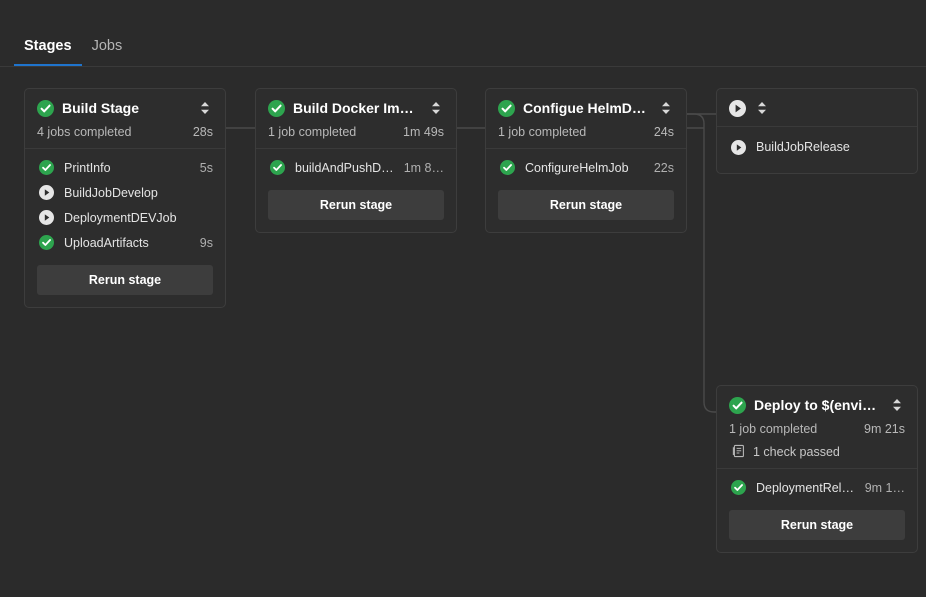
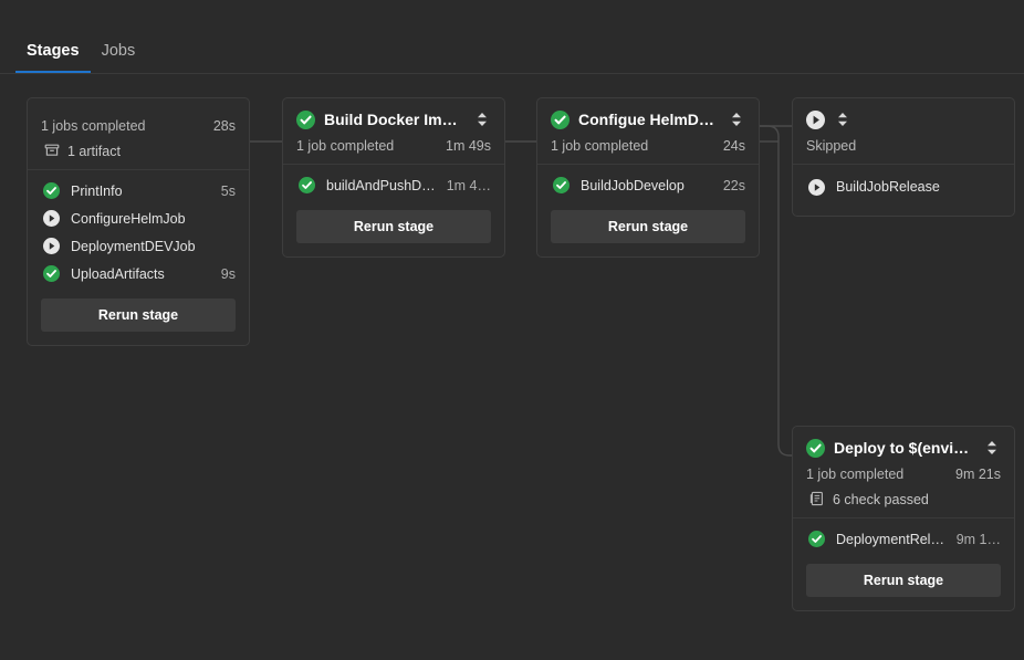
  Stages
  Jobs
- Build Stage
- 4 jobs completed
+ 1 jobs completed
  28s
+ 1 artifact
  PrintInfo
  5s
- BuildJobDevelop
+ ConfigureHelmJob
  DeploymentDEVJob
  UploadArtifacts
  9s
  Rerun stage
  Build Docker Image
  1 job completed
  1m 49s
  buildAndPushDoc
- 1m 8…
+ 1m 4…
  Rerun stage
  Configue HelmDep
  1 job completed
  24s
- ConfigureHelmJob
+ BuildJobDevelop
  22s
  Rerun stage
+ Skipped
  BuildJobRelease
  Deploy to $(environ
  1 job completed
  9m 21s
- 1 check passed
+ 6 check passed
  DeploymentRelea
  9m 1…
  Rerun stage
